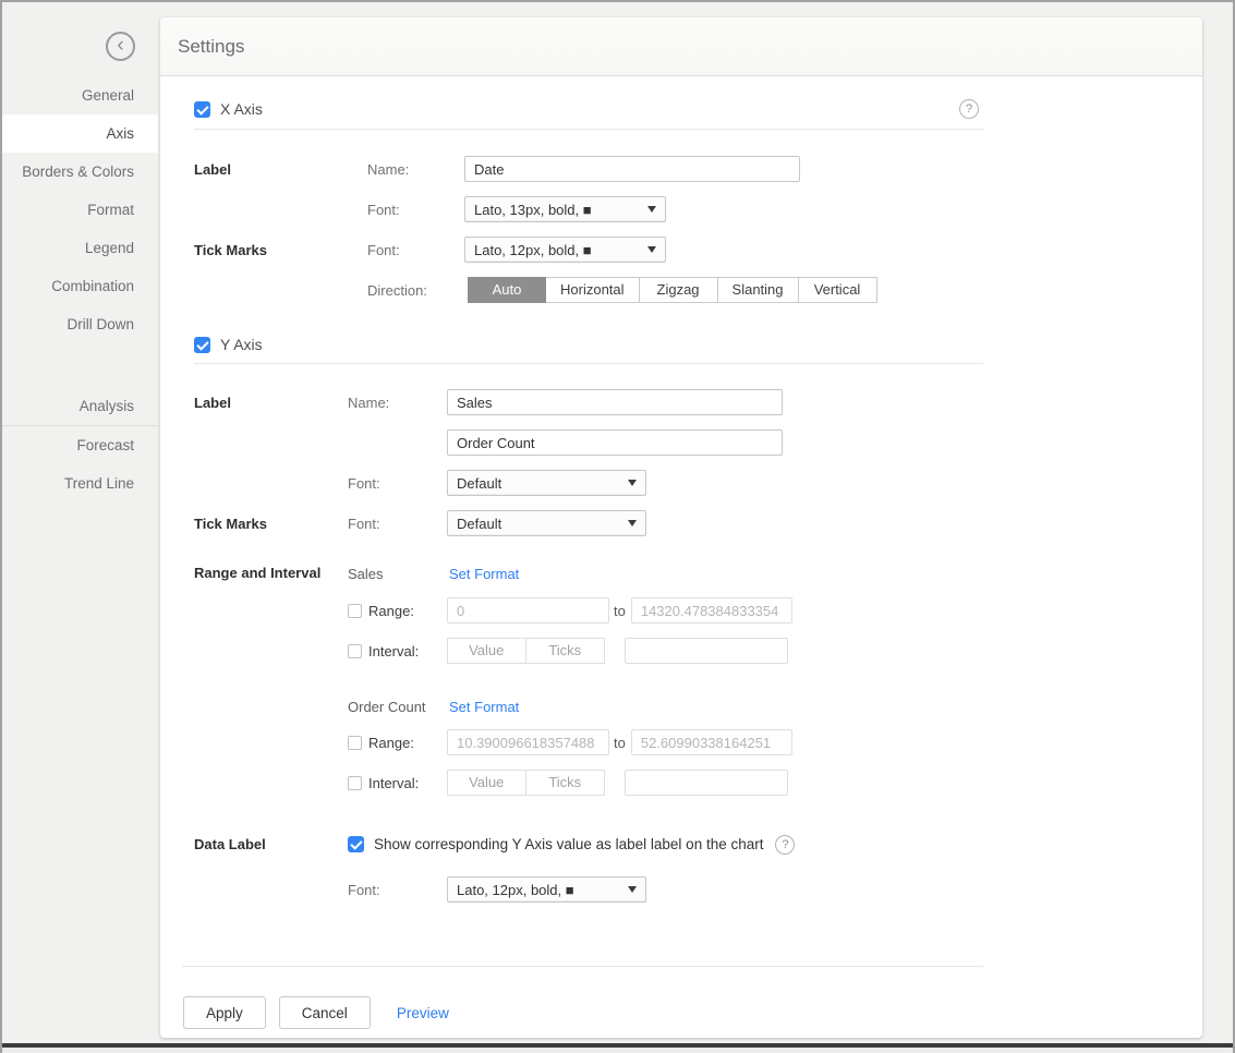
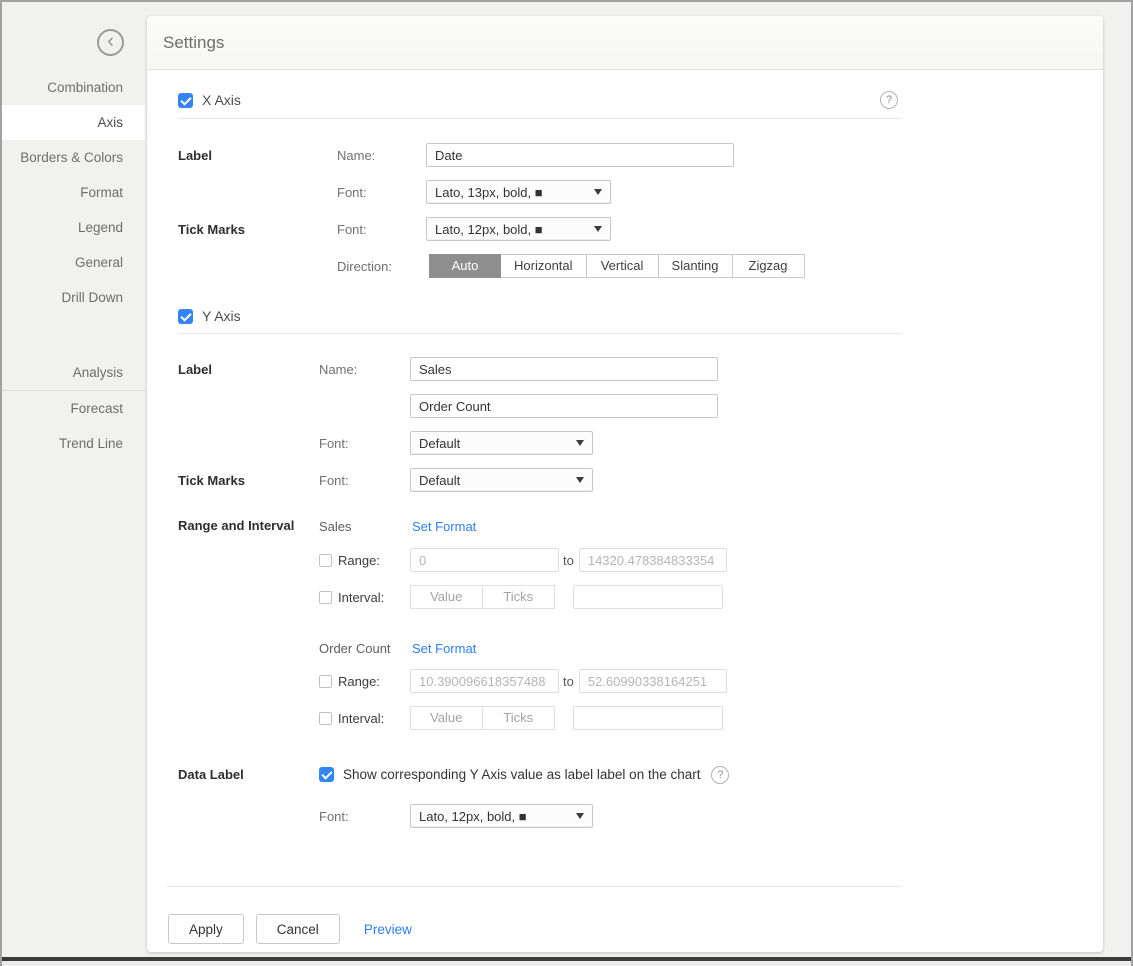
  ‹
- General
+ Combination
  Axis
  Borders & Colors
  Format
  Legend
- Combination
+ General
  Drill Down
  Analysis
  Forecast
  Trend Line
  Settings
  X Axis
  ?
  Label
  Name:
  Date
  Font:
  Lato, 13px, bold, ■
  Tick Marks
  Font:
  Lato, 12px, bold, ■
  Direction:
  Auto
  Horizontal
- Zigzag
+ Vertical
  Slanting
- Vertical
+ Zigzag
  Y Axis
  Label
  Name:
  Sales
  Order Count
  Font:
  Default
  Tick Marks
  Font:
  Default
  Range and Interval
  Sales
  Set Format
  Range:
  0
  to
  14320.478384833354
  Interval:
  Value
  Ticks
  Order Count
  Set Format
  Range:
  10.390096618357488
  to
  52.60990338164251
  Interval:
  Value
  Ticks
  Data Label
  Show corresponding Y Axis value as label label on the chart
  ?
  Font:
  Lato, 12px, bold, ■
  Apply
  Cancel
  Preview
